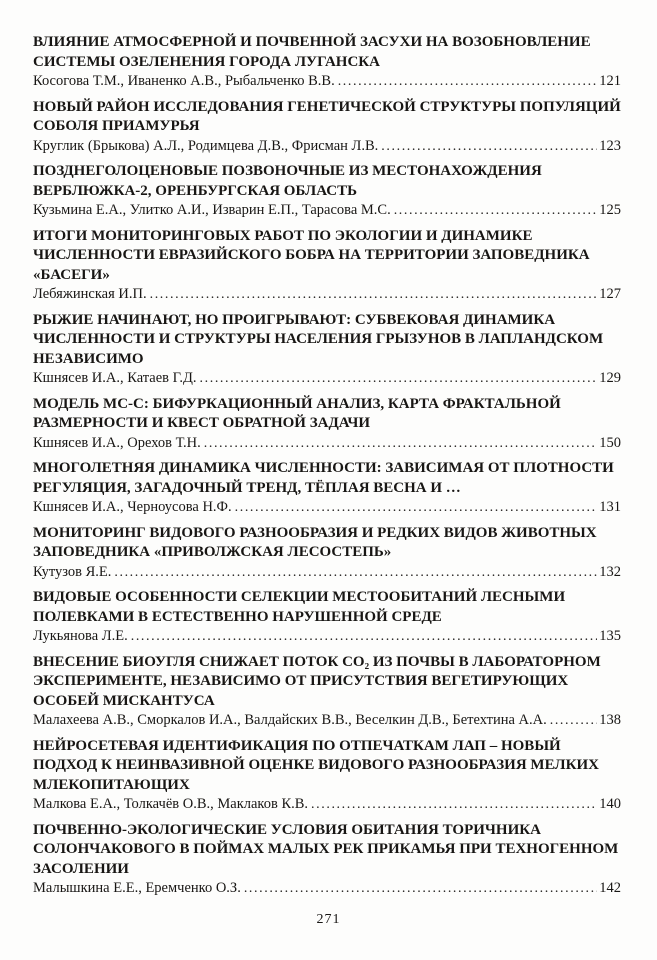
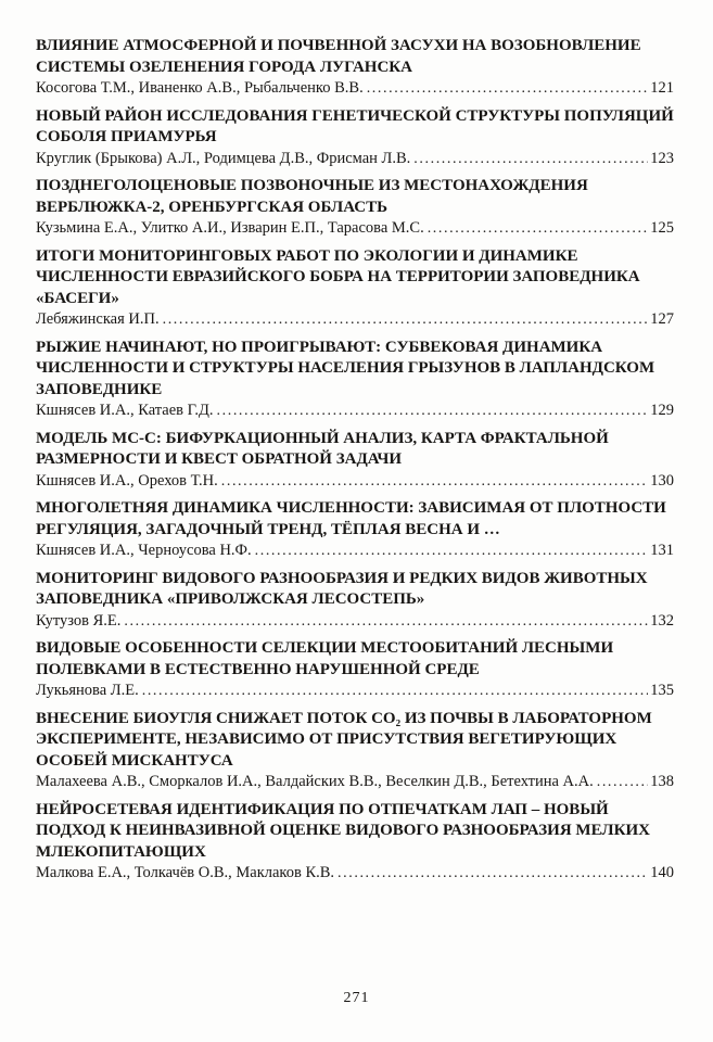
  ВЛИЯНИЕ АТМОСФЕРНОЙ И ПОЧВЕННОЙ ЗАСУХИ НА ВОЗОБНОВЛЕНИЕ СИСТЕМЫ ОЗЕЛЕНЕНИЯ ГОРОДА ЛУГАНСКА
  Косогова Т.М., Иваненко А.В., Рыбальченко В.В.
  121
  НОВЫЙ РАЙОН ИССЛЕДОВАНИЯ ГЕНЕТИЧЕСКОЙ СТРУКТУРЫ ПОПУЛЯЦИЙ СОБОЛЯ ПРИАМУРЬЯ
  Круглик (Брыкова) А.Л., Родимцева Д.В., Фрисман Л.В.
  123
  ПОЗДНЕГОЛОЦЕНОВЫЕ ПОЗВОНОЧНЫЕ ИЗ МЕСТОНАХОЖДЕНИЯ ВЕРБЛЮЖКА-2, ОРЕНБУРГСКАЯ ОБЛАСТЬ
  Кузьмина Е.А., Улитко А.И., Изварин Е.П., Тарасова М.С.
  125
  ИТОГИ МОНИТОРИНГОВЫХ РАБОТ ПО ЭКОЛОГИИ И ДИНАМИКЕ ЧИСЛЕННОСТИ ЕВРАЗИЙСКОГО БОБРА НА ТЕРРИТОРИИ ЗАПОВЕДНИКА «БАСЕГИ»
  Лебяжинская И.П.
  127
- РЫЖИЕ НАЧИНАЮТ, НО ПРОИГРЫВАЮТ: СУБВЕКОВАЯ ДИНАМИКА ЧИСЛЕННОСТИ И СТРУКТУРЫ НАСЕЛЕНИЯ ГРЫЗУНОВ В ЛАПЛАНДСКОМ НЕЗАВИСИМО
+ РЫЖИЕ НАЧИНАЮТ, НО ПРОИГРЫВАЮТ: СУБВЕКОВАЯ ДИНАМИКА ЧИСЛЕННОСТИ И СТРУКТУРЫ НАСЕЛЕНИЯ ГРЫЗУНОВ В ЛАПЛАНДСКОМ ЗАПОВЕДНИКЕ
  Кшнясев И.А., Катаев Г.Д.
  129
  МОДЕЛЬ МС-С: БИФУРКАЦИОННЫЙ АНАЛИЗ, КАРТА ФРАКТАЛЬНОЙ РАЗМЕРНОСТИ И КВЕСТ ОБРАТНОЙ ЗАДАЧИ
  Кшнясев И.А., Орехов Т.Н.
- 150
+ 130
  МНОГОЛЕТНЯЯ ДИНАМИКА ЧИСЛЕННОСТИ: ЗАВИСИМАЯ ОТ ПЛОТНОСТИ РЕГУЛЯЦИЯ, ЗАГАДОЧНЫЙ ТРЕНД, ТЁПЛАЯ ВЕСНА И …
  Кшнясев И.А., Черноусова Н.Ф.
  131
  МОНИТОРИНГ ВИДОВОГО РАЗНООБРАЗИЯ И РЕДКИХ ВИДОВ ЖИВОТНЫХ ЗАПОВЕДНИКА «ПРИВОЛЖСКАЯ ЛЕСОСТЕПЬ»
  Кутузов Я.Е.
  132
  ВИДОВЫЕ ОСОБЕННОСТИ СЕЛЕКЦИИ МЕСТООБИТАНИЙ ЛЕСНЫМИ ПОЛЕВКАМИ В ЕСТЕСТВЕННО НАРУШЕННОЙ СРЕДЕ
  Лукьянова Л.Е.
  135
  ВНЕСЕНИЕ БИОУГЛЯ СНИЖАЕТ ПОТОК СО₂ ИЗ ПОЧВЫ В ЛАБОРАТОРНОМ ЭКСПЕРИМЕНТЕ, НЕЗАВИСИМО ОТ ПРИСУТСТВИЯ ВЕГЕТИРУЮЩИХ ОСОБЕЙ МИСКАНТУСА
  Малахеева А.В., Сморкалов И.А., Валдайских В.В., Веселкин Д.В., Бетехтина А.А.
  138
  НЕЙРОСЕТЕВАЯ ИДЕНТИФИКАЦИЯ ПО ОТПЕЧАТКАМ ЛАП – НОВЫЙ ПОДХОД К НЕИНВАЗИВНОЙ ОЦЕНКЕ ВИДОВОГО РАЗНООБРАЗИЯ МЕЛКИХ МЛЕКОПИТАЮЩИХ
  Малкова Е.А., Толкачёв О.В., Маклаков К.В.
  140
- ПОЧВЕННО-ЭКОЛОГИЧЕСКИЕ УСЛОВИЯ ОБИТАНИЯ ТОРИЧНИКА СОЛОНЧАКОВОГО В ПОЙМАХ МАЛЫХ РЕК ПРИКАМЬЯ ПРИ ТЕХНОГЕННОМ ЗАСОЛЕНИИ
- Малышкина Е.Е., Еремченко О.З.
- 142
  271
